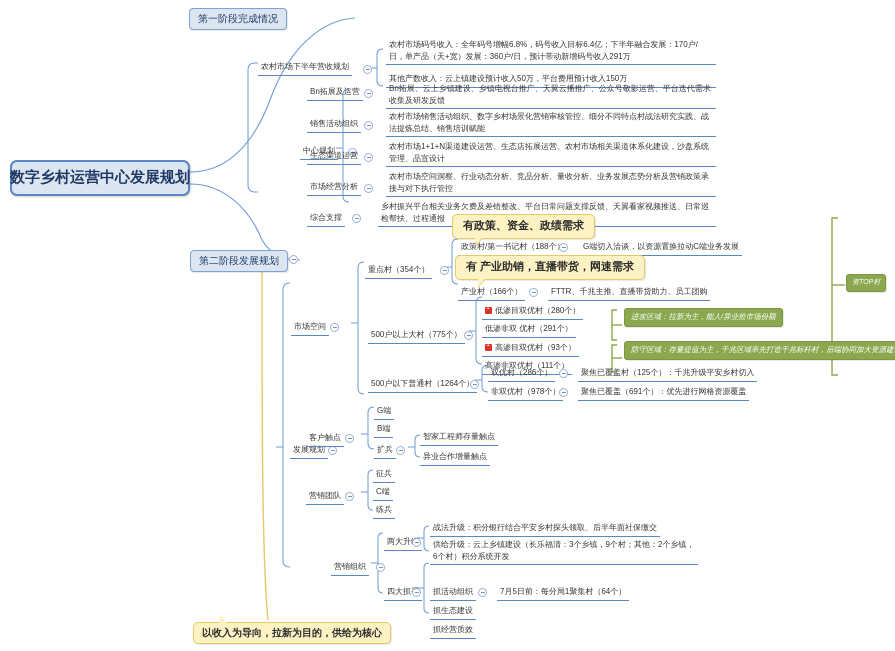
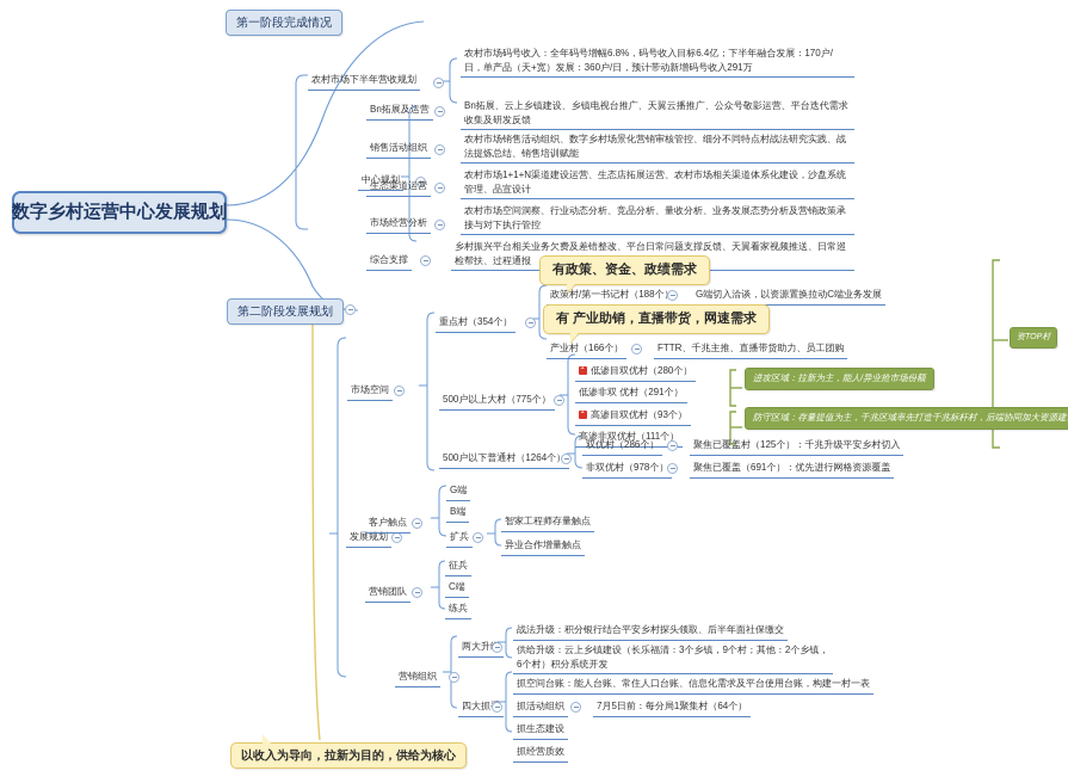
  数字乡村运营中心发展规划
  第一阶段完成情况
  农村市场下半年营收规划
  农村市场码号收入：全年码号增幅6.8%，码号收入目标6.4亿；下半年融合发展：170户/日，单产品（天+宽）发展：360户/日，预计带动新增码号收入291万
- 其他产数收入：云上镇建设预计收入50万，平台费用预计收入150万
  中心规划
  Bn拓展及运营
  Bn拓展、云上乡镇建设、乡镇电视台推广、天翼云播推广、公众号敬影运营、平台迭代需求收集及研发反馈
  销售活动组织
  农村市场销售活动组织、数字乡村场景化营销审核管控、细分不同特点村战法研究实践、战法提炼总结、销售培训赋能
  生态渠道运营
  农村市场1+1+N渠道建设运营、生态店拓展运营、农村市场相关渠道体系化建设，沙盘系统管理、品宣设计
  市场经营分析
  农村市场空间洞察、行业动态分析、竞品分析、量收分析、业务发展态势分析及营销政策承接与对下执行管控
  综合支撑
  乡村振兴平台相关业务欠费及差错整改、平台日常问题支撑反馈、天翼看家视频推送、日常巡检帮扶、过程通报
  第二阶段发展规划
  发展规划
  有政策、资金、政绩需求
  市场空间
  重点村（354个）
  政策村/第一书记村（188个
  G端切入洽谈，以资源置换拉动C端业务发展
  产业村（166个）
  FTTR、千兆主推、直播带货助力、员工团购
  有 产业助销，直播带货，网速需求
  500户以上大村（775个）
  低渗目双优村（280个）
  低渗非双 优村（291个）
  高渗目双优村（93个）
  高渗非双优村（111个）
  进攻区域：拉新为主，能人/异业抢市场份额
  防守区域：存量提值为主，千兆区域率先打造千兆标杆村，后端协同加大资源建
  500户以下普通村（1264个
  双优村（286个）
  聚焦已覆盖村（125个）：千兆升级平安乡村切入
  非双优村（978个）
  聚焦已覆盖（691个）：优先进行网格资源覆盖
  客户触点
  G端
  B端
  扩兵
  智家工程师存量触点
  异业合作增量触点
  营销团队
  征兵
  C端
  练兵
  营销组织
  两大升
  战法升级：积分银行结合平安乡村探头领取、后半年面社保缴交
  供给升级：云上乡镇建设（长乐福清：3个乡镇，9个村；其他：2个乡镇，6个村）积分系统开发
  四大抓
+ 抓空间台账：能人台账、常住人口台账、信息化需求及平台使用台账，构建一村一表
  抓活动组织
  7月5日前：每分局1聚集村（64个）
  抓生态建设
  抓经营质效
  以收入为导向，拉新为目的，供给为核心
